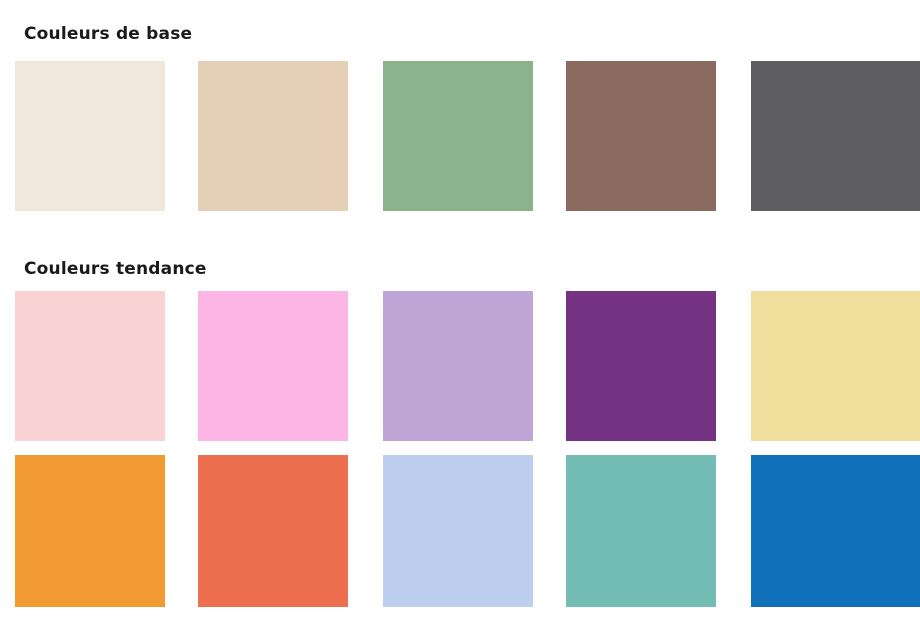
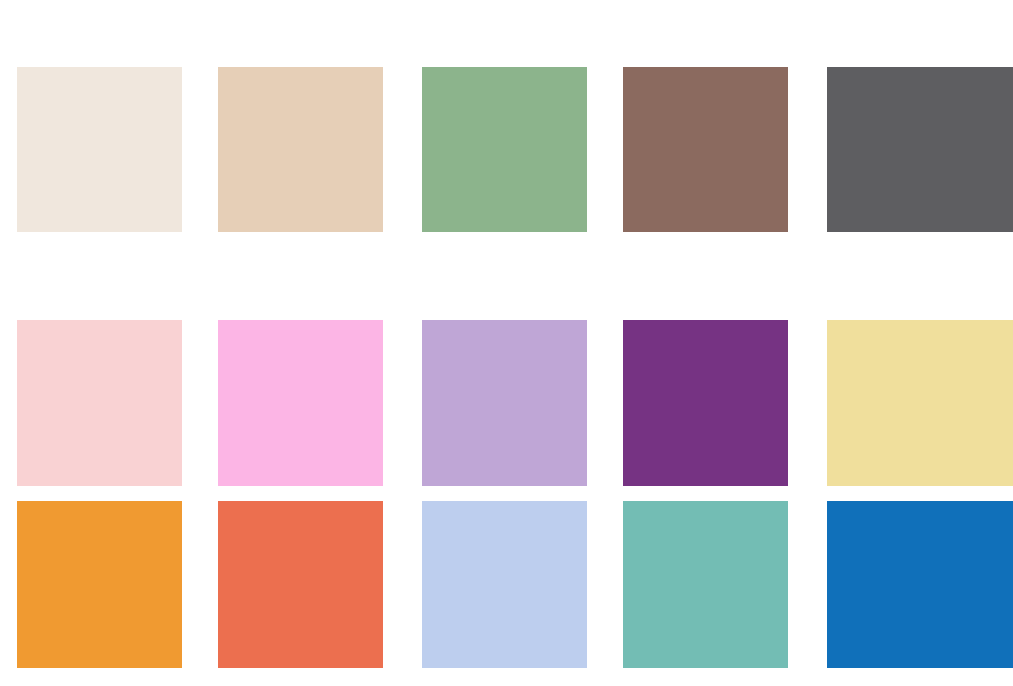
- Couleurs de base
- Couleurs tendance
